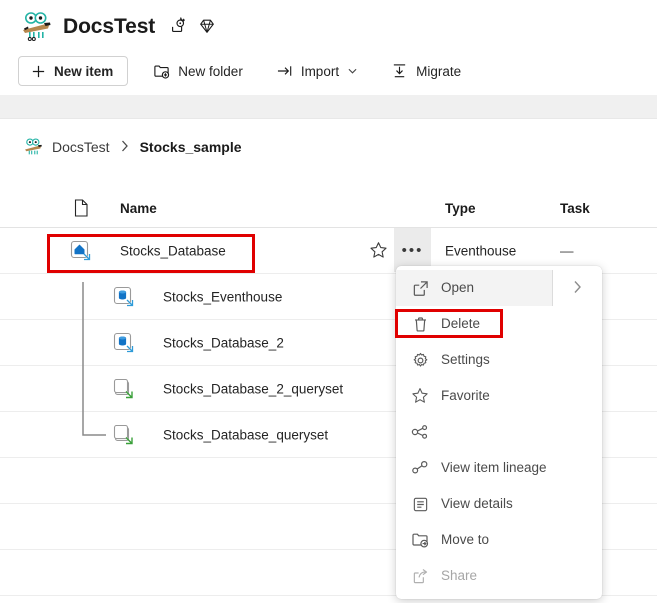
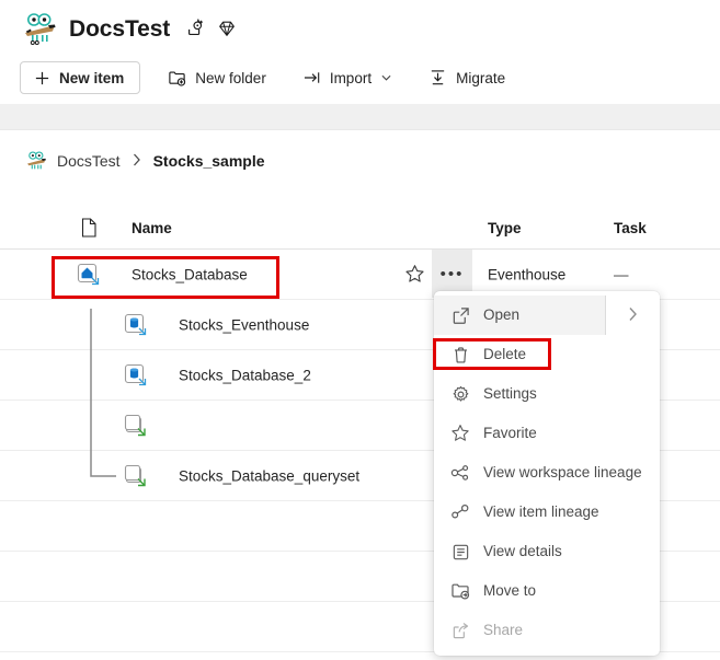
  DocsTest
  New item
  New folder
  Import
  Migrate
  DocsTest
  Stocks_sample
  Name
  Type
  Task
  Stocks_Database
  •••
  Eventhouse
  —
  Stocks_Eventhouse
  Stocks_Database_2
- Stocks_Database_2_queryset
  Stocks_Database_queryset
  Open
  Delete
  Settings
  Favorite
+ View workspace lineage
  View item lineage
  View details
  Move to
  Share
